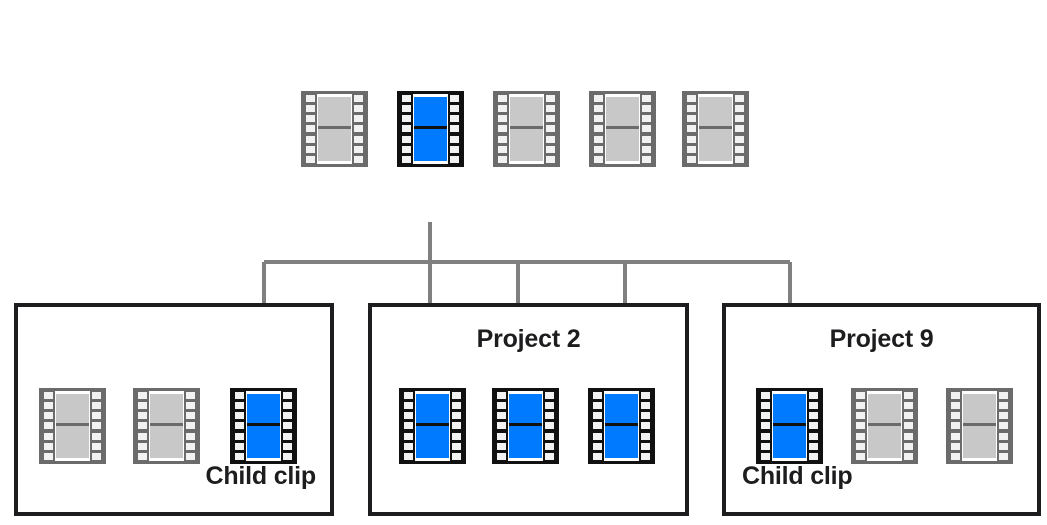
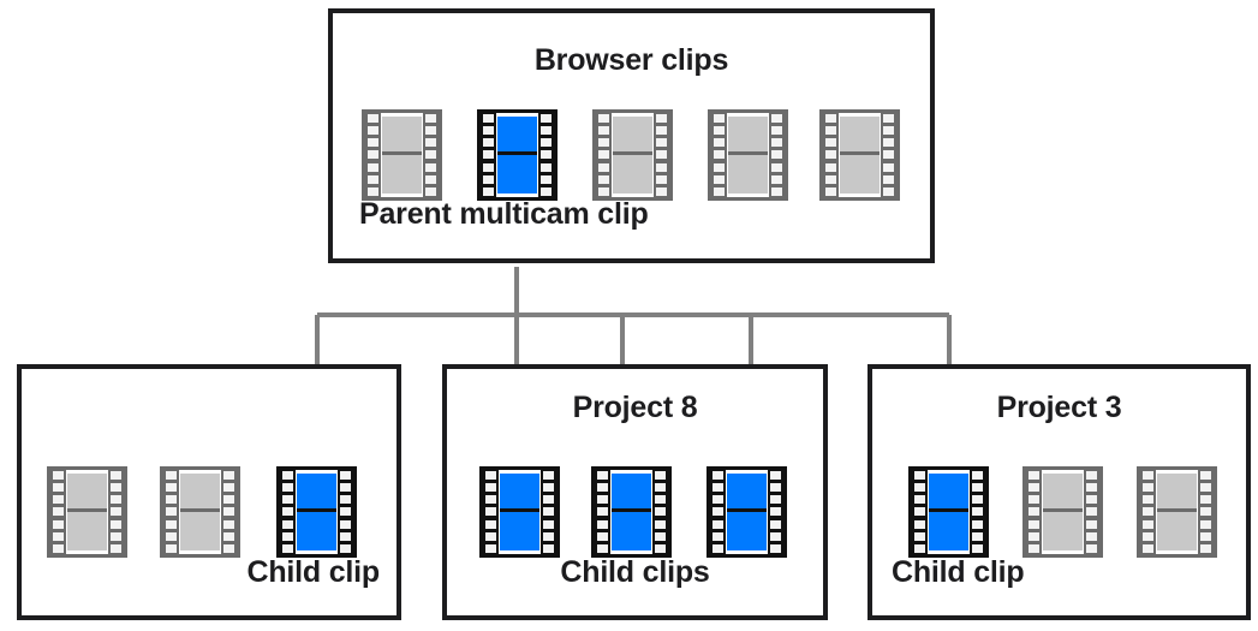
+ Browser clips
+ Parent multicam clip
  Child clip
- Project 2
+ Project 8
+ Child clips
- Project 9
+ Project 3
  Child clip
